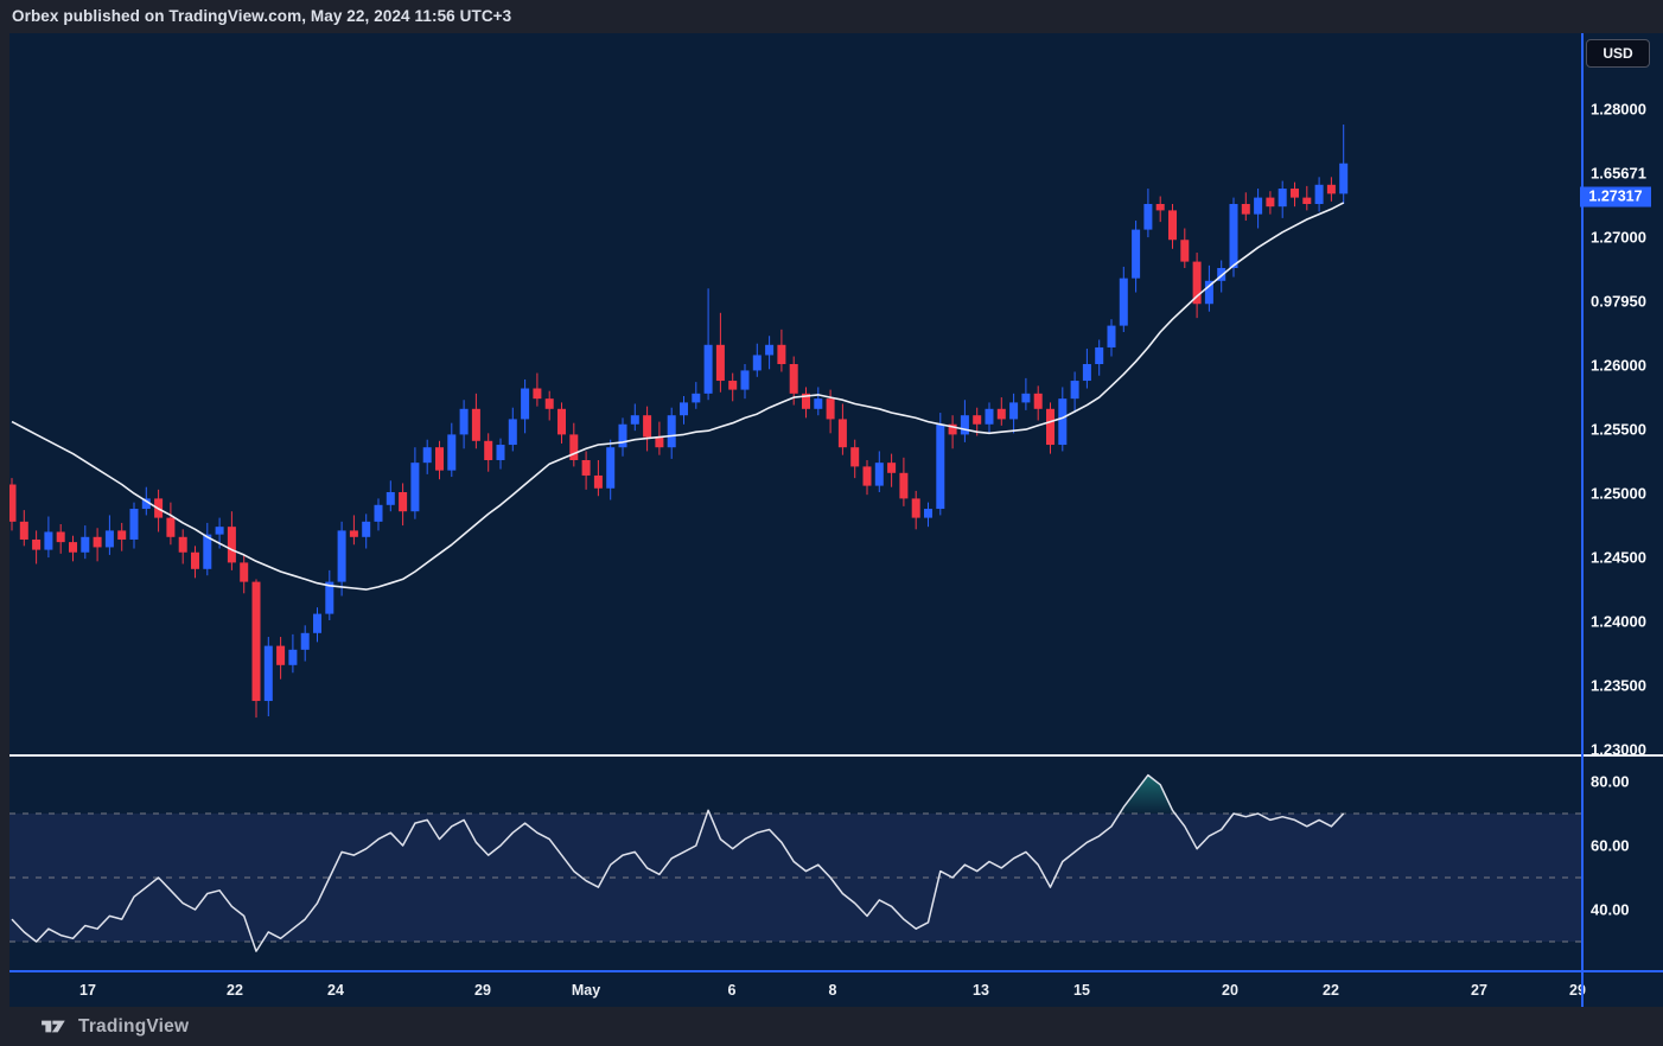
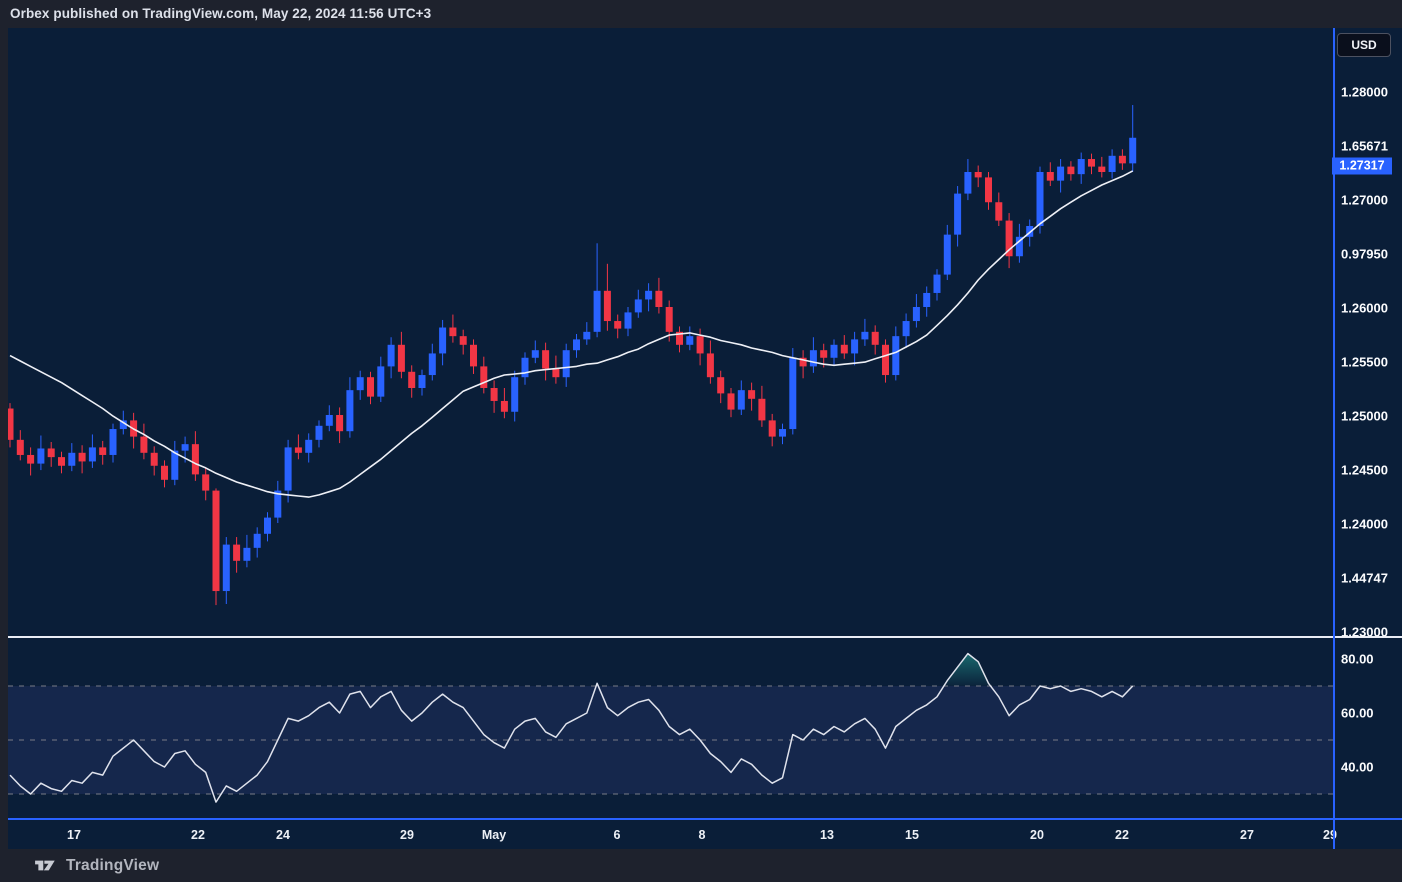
  Orbex published on TradingView.com, May 22, 2024 11:56 UTC+3
  17
  22
  24
  29
  May
  6
  8
  13
  15
  20
  22
  27
  1.28000
  1.65671
  1.27000
  0.97950
  1.26000
  1.25500
  1.25000
  1.24500
  1.24000
- 1.23500
+ 1.44747
  1.23000
  80.00
  60.00
  40.00
  USD
  1.27317
  TradingView
